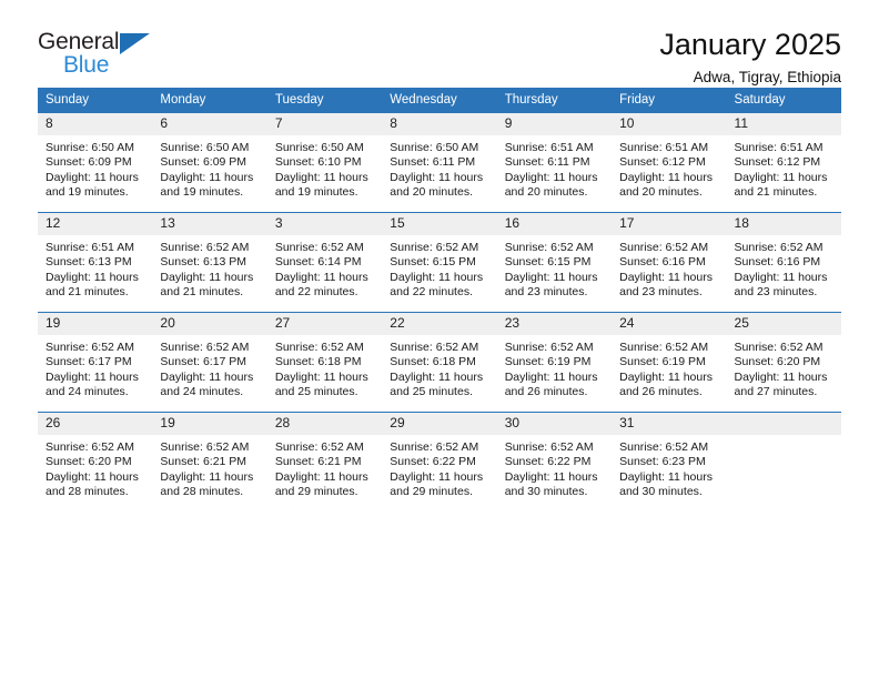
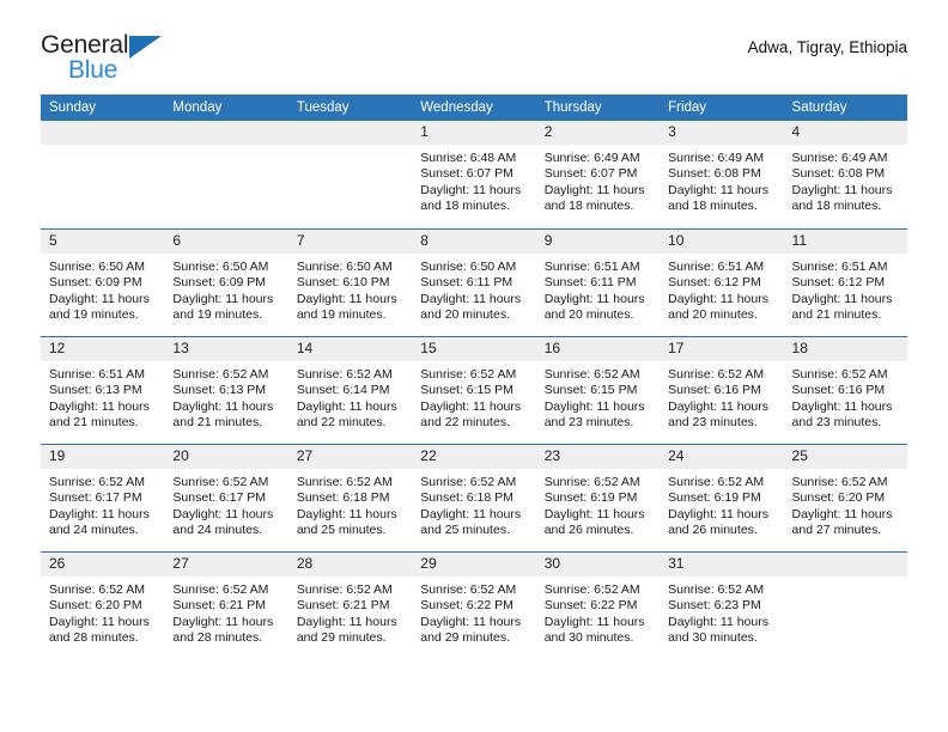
  General
  Blue
- January 2025
  Adwa, Tigray, Ethiopia
  Sunday	Monday	Tuesday	Wednesday	Thursday	Friday	Saturday
+ 			1Sunrise: 6:48 AMSunset: 6:07 PMDaylight: 11 hoursand 18 minutes.	2Sunrise: 6:49 AMSunset: 6:07 PMDaylight: 11 hoursand 18 minutes.	3Sunrise: 6:49 AMSunset: 6:08 PMDaylight: 11 hoursand 18 minutes.	4Sunrise: 6:49 AMSunset: 6:08 PMDaylight: 11 hoursand 18 minutes.
- 8Sunrise: 6:50 AMSunset: 6:09 PMDaylight: 11 hoursand 19 minutes.	6Sunrise: 6:50 AMSunset: 6:09 PMDaylight: 11 hoursand 19 minutes.	7Sunrise: 6:50 AMSunset: 6:10 PMDaylight: 11 hoursand 19 minutes.	8Sunrise: 6:50 AMSunset: 6:11 PMDaylight: 11 hoursand 20 minutes.	9Sunrise: 6:51 AMSunset: 6:11 PMDaylight: 11 hoursand 20 minutes.	10Sunrise: 6:51 AMSunset: 6:12 PMDaylight: 11 hoursand 20 minutes.	11Sunrise: 6:51 AMSunset: 6:12 PMDaylight: 11 hoursand 21 minutes.
+ 5Sunrise: 6:50 AMSunset: 6:09 PMDaylight: 11 hoursand 19 minutes.	6Sunrise: 6:50 AMSunset: 6:09 PMDaylight: 11 hoursand 19 minutes.	7Sunrise: 6:50 AMSunset: 6:10 PMDaylight: 11 hoursand 19 minutes.	8Sunrise: 6:50 AMSunset: 6:11 PMDaylight: 11 hoursand 20 minutes.	9Sunrise: 6:51 AMSunset: 6:11 PMDaylight: 11 hoursand 20 minutes.	10Sunrise: 6:51 AMSunset: 6:12 PMDaylight: 11 hoursand 20 minutes.	11Sunrise: 6:51 AMSunset: 6:12 PMDaylight: 11 hoursand 21 minutes.
- 12Sunrise: 6:51 AMSunset: 6:13 PMDaylight: 11 hoursand 21 minutes.	13Sunrise: 6:52 AMSunset: 6:13 PMDaylight: 11 hoursand 21 minutes.	3Sunrise: 6:52 AMSunset: 6:14 PMDaylight: 11 hoursand 22 minutes.	15Sunrise: 6:52 AMSunset: 6:15 PMDaylight: 11 hoursand 22 minutes.	16Sunrise: 6:52 AMSunset: 6:15 PMDaylight: 11 hoursand 23 minutes.	17Sunrise: 6:52 AMSunset: 6:16 PMDaylight: 11 hoursand 23 minutes.	18Sunrise: 6:52 AMSunset: 6:16 PMDaylight: 11 hoursand 23 minutes.
+ 12Sunrise: 6:51 AMSunset: 6:13 PMDaylight: 11 hoursand 21 minutes.	13Sunrise: 6:52 AMSunset: 6:13 PMDaylight: 11 hoursand 21 minutes.	14Sunrise: 6:52 AMSunset: 6:14 PMDaylight: 11 hoursand 22 minutes.	15Sunrise: 6:52 AMSunset: 6:15 PMDaylight: 11 hoursand 22 minutes.	16Sunrise: 6:52 AMSunset: 6:15 PMDaylight: 11 hoursand 23 minutes.	17Sunrise: 6:52 AMSunset: 6:16 PMDaylight: 11 hoursand 23 minutes.	18Sunrise: 6:52 AMSunset: 6:16 PMDaylight: 11 hoursand 23 minutes.
  19Sunrise: 6:52 AMSunset: 6:17 PMDaylight: 11 hoursand 24 minutes.	20Sunrise: 6:52 AMSunset: 6:17 PMDaylight: 11 hoursand 24 minutes.	27Sunrise: 6:52 AMSunset: 6:18 PMDaylight: 11 hoursand 25 minutes.	22Sunrise: 6:52 AMSunset: 6:18 PMDaylight: 11 hoursand 25 minutes.	23Sunrise: 6:52 AMSunset: 6:19 PMDaylight: 11 hoursand 26 minutes.	24Sunrise: 6:52 AMSunset: 6:19 PMDaylight: 11 hoursand 26 minutes.	25Sunrise: 6:52 AMSunset: 6:20 PMDaylight: 11 hoursand 27 minutes.
- 26Sunrise: 6:52 AMSunset: 6:20 PMDaylight: 11 hoursand 28 minutes.	19Sunrise: 6:52 AMSunset: 6:21 PMDaylight: 11 hoursand 28 minutes.	28Sunrise: 6:52 AMSunset: 6:21 PMDaylight: 11 hoursand 29 minutes.	29Sunrise: 6:52 AMSunset: 6:22 PMDaylight: 11 hoursand 29 minutes.	30Sunrise: 6:52 AMSunset: 6:22 PMDaylight: 11 hoursand 30 minutes.	31Sunrise: 6:52 AMSunset: 6:23 PMDaylight: 11 hoursand 30 minutes.
+ 26Sunrise: 6:52 AMSunset: 6:20 PMDaylight: 11 hoursand 28 minutes.	27Sunrise: 6:52 AMSunset: 6:21 PMDaylight: 11 hoursand 28 minutes.	28Sunrise: 6:52 AMSunset: 6:21 PMDaylight: 11 hoursand 29 minutes.	29Sunrise: 6:52 AMSunset: 6:22 PMDaylight: 11 hoursand 29 minutes.	30Sunrise: 6:52 AMSunset: 6:22 PMDaylight: 11 hoursand 30 minutes.	31Sunrise: 6:52 AMSunset: 6:23 PMDaylight: 11 hoursand 30 minutes.
